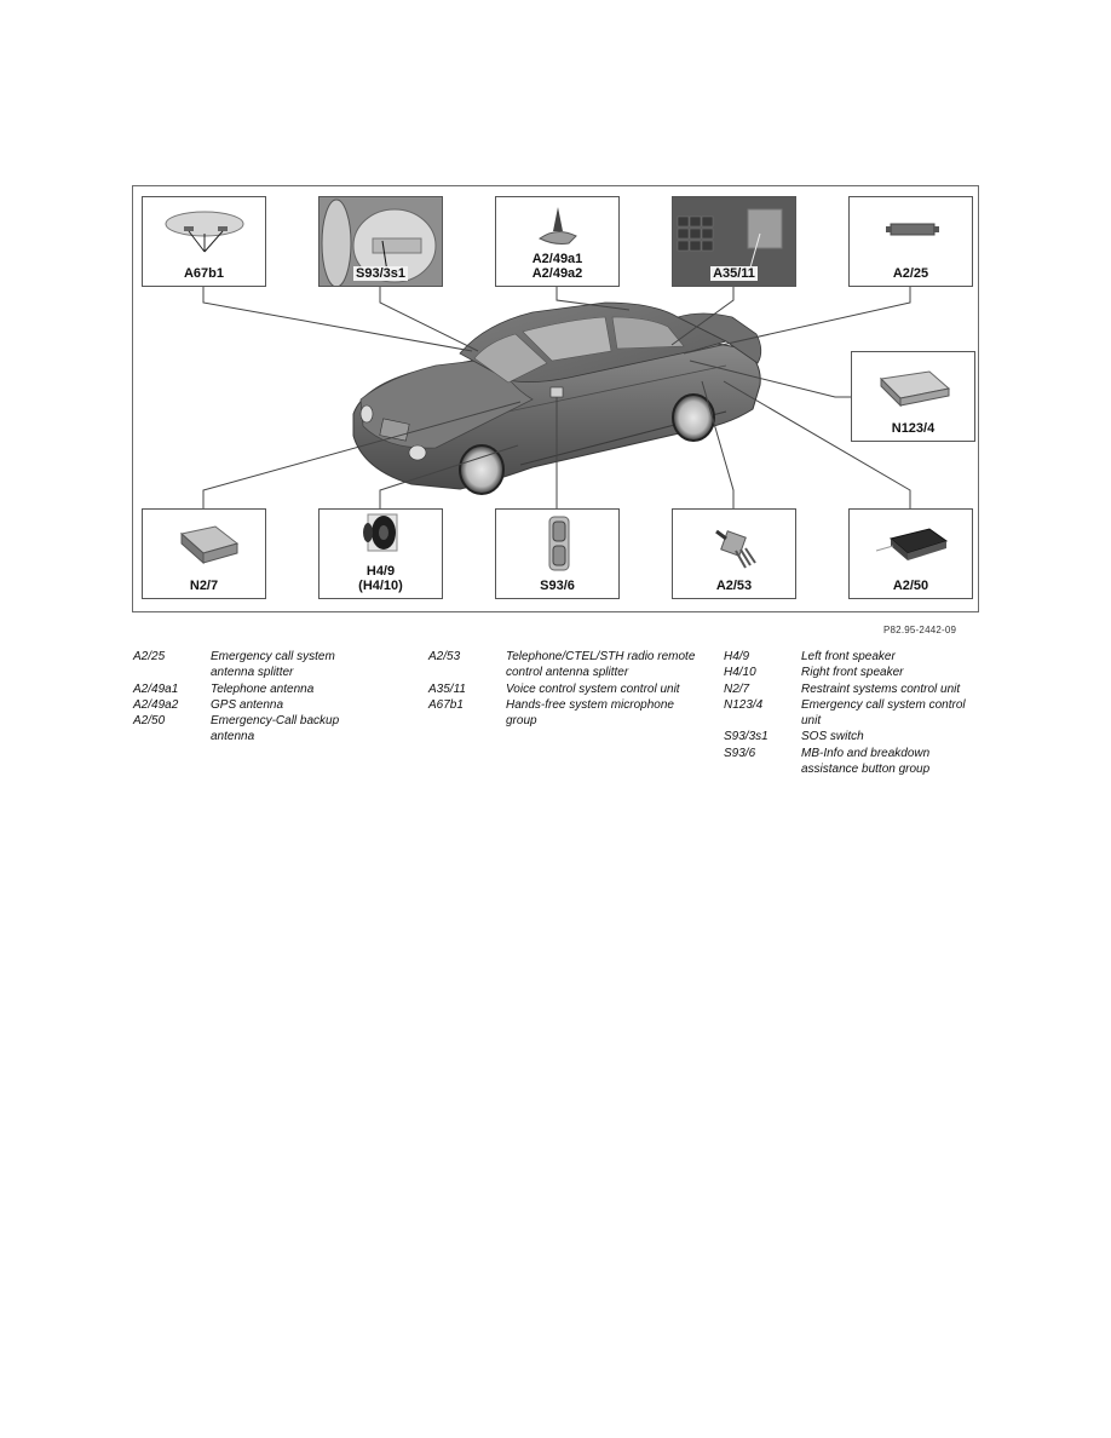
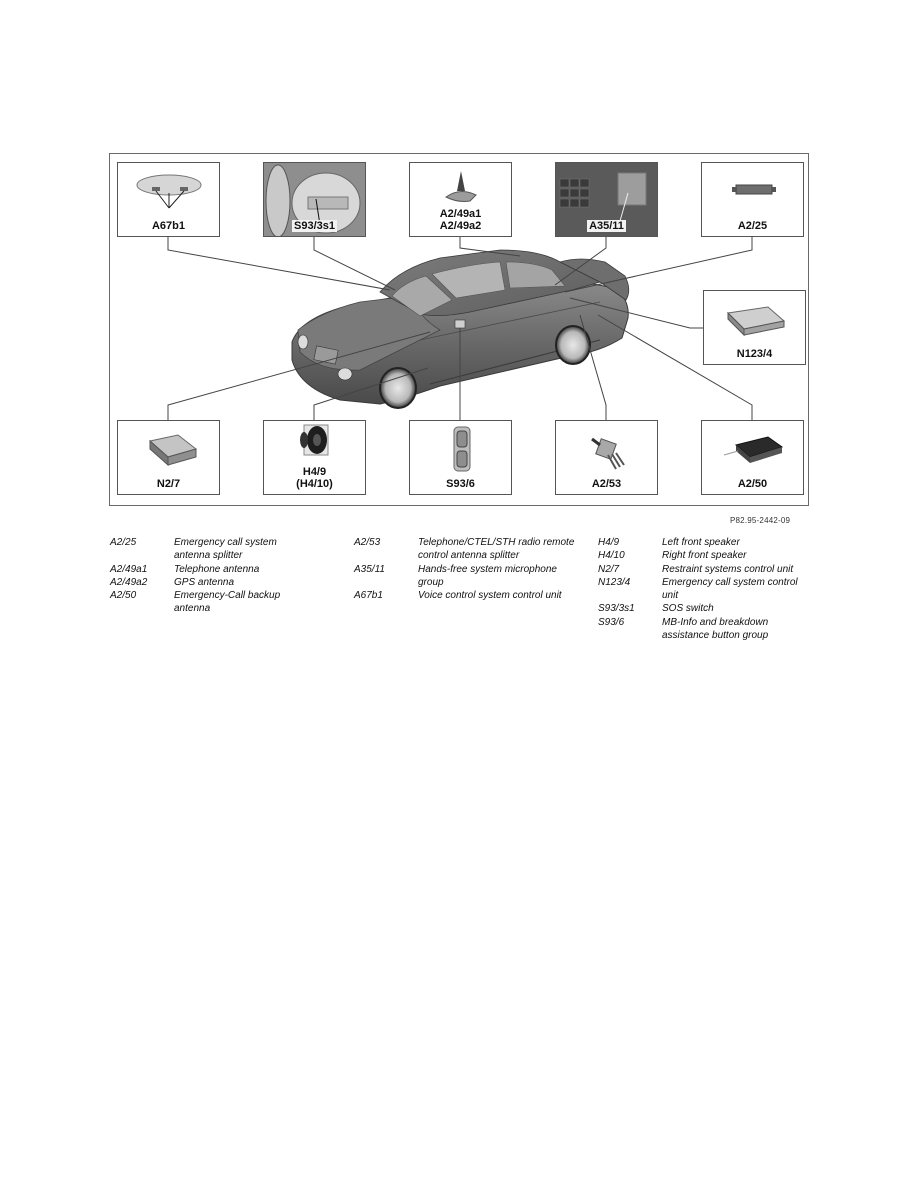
  A67b1
  S93/3s1
  A2/49a1
  A2/49a2
  A35/11
  A2/25
  N123/4
  N2/7
  H4/9
  (H4/10)
  S93/6
  A2/53
  A2/50
  P82.95-2442-09
  A2/25
  Emergency call system antenna splitter
  A2/49a1
  Telephone antenna
  A2/49a2
  GPS antenna
  A2/50
  Emergency-Call backup antenna
  A2/53
  Telephone/CTEL/STH radio remote control antenna splitter
  A35/11
- Voice control system control unit
+ Hands-free system microphone group
  A67b1
- Hands-free system microphone group
+ Voice control system control unit
  H4/9
  Left front speaker
  H4/10
  Right front speaker
  N2/7
  Restraint systems control unit
  N123/4
  Emergency call system control unit
  S93/3s1
  SOS switch
  S93/6
  MB-Info and breakdown assistance button group
